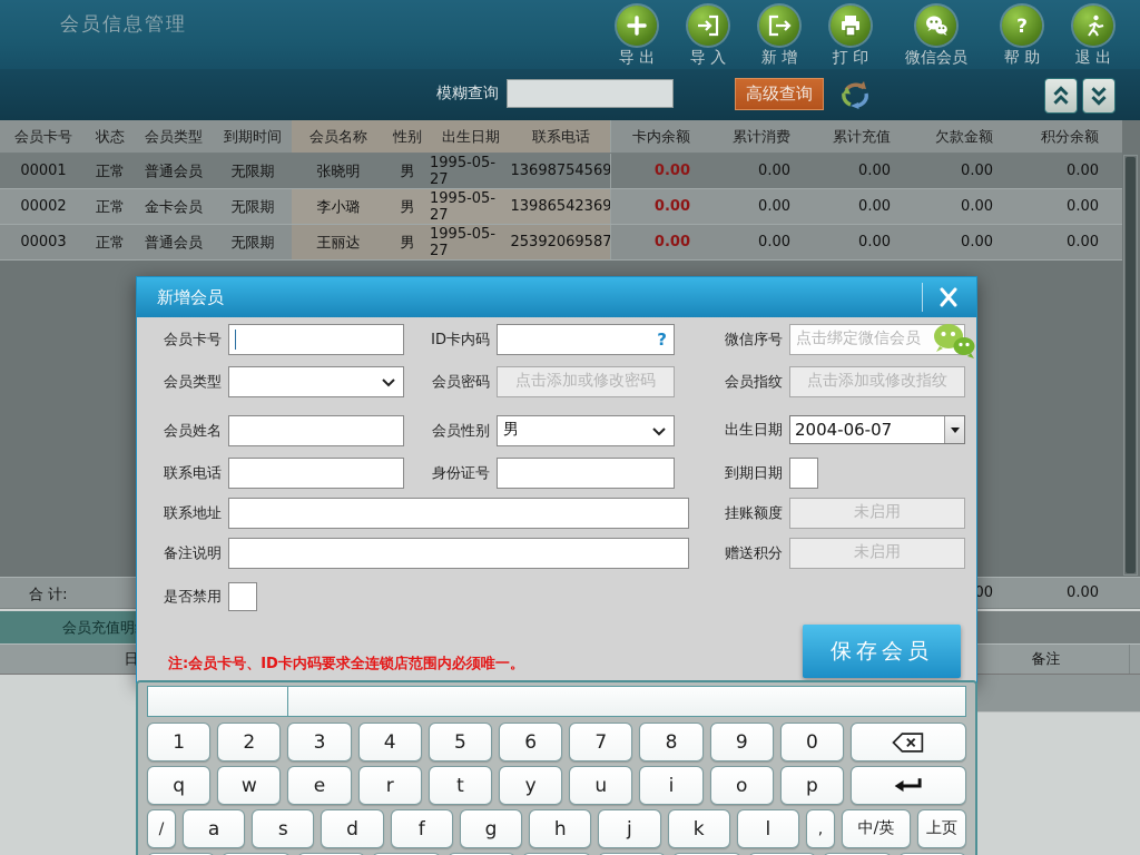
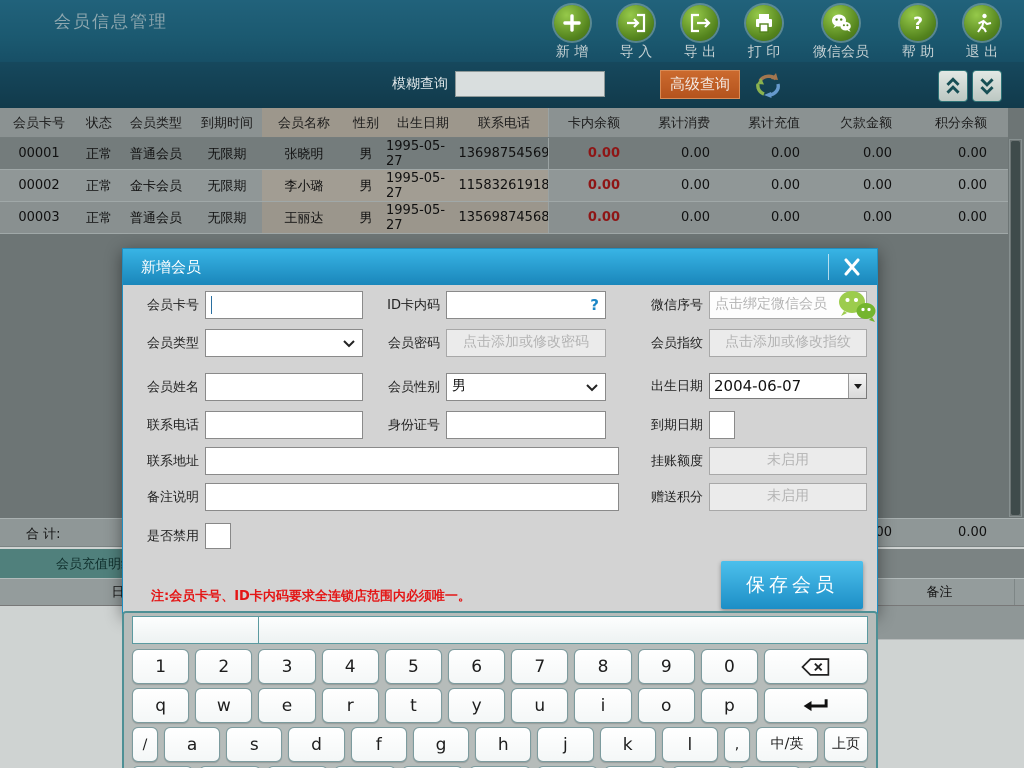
  会员信息管理
- 导 出
+ 新 增
  导 入
- 新 增
+ 导 出
  打 印
  微信会员
  ?
  帮 助
  退 出
  模糊查询
  高级查询
  会员卡号
  状态
  会员类型
  到期时间
  会员名称
  性别
  出生日期
  联系电话
  卡内余额
  累计消费
  累计充值
  欠款金额
  积分余额
  00001
  正常
  普通会员
  无限期
  张晓明
  男
  1995-05-27
  13698754569
  0.00
  0.00
  0.00
  0.00
  0.00
  00002
  正常
  金卡会员
  无限期
  李小璐
  男
  1995-05-27
- 13986542369
+ 11583261918
  0.00
  0.00
  0.00
  0.00
  0.00
  00003
  正常
  普通会员
  无限期
  王丽达
  男
  1995-05-27
- 25392069587
+ 13569874568
  0.00
  0.00
  0.00
  0.00
  0.00
  合 计:
  0.00
  会员充值明
  备注
  新增会员
  会员卡号
  ID卡内码
  ?
  微信序号
  点击绑定微信会员
  会员类型
  会员密码
  点击添加或修改密码
  会员指纹
  点击添加或修改指纹
  会员姓名
  会员性别
  男
  出生日期
  2004-06-07
  联系电话
  身份证号
  到期日期
  联系地址
  挂账额度
  未启用
  备注说明
  赠送积分
  未启用
  是否禁用
  注:会员卡号、ID卡内码要求全连锁店范围内必须唯一。
  保存会员
  1
  2
  3
  4
  5
  6
  7
  8
  9
  0
  q
  w
  e
  r
  t
  y
  u
  i
  o
  p
  /
  a
  s
  d
  f
  g
  h
  j
  k
  l
  ,
  中/英
  上页
